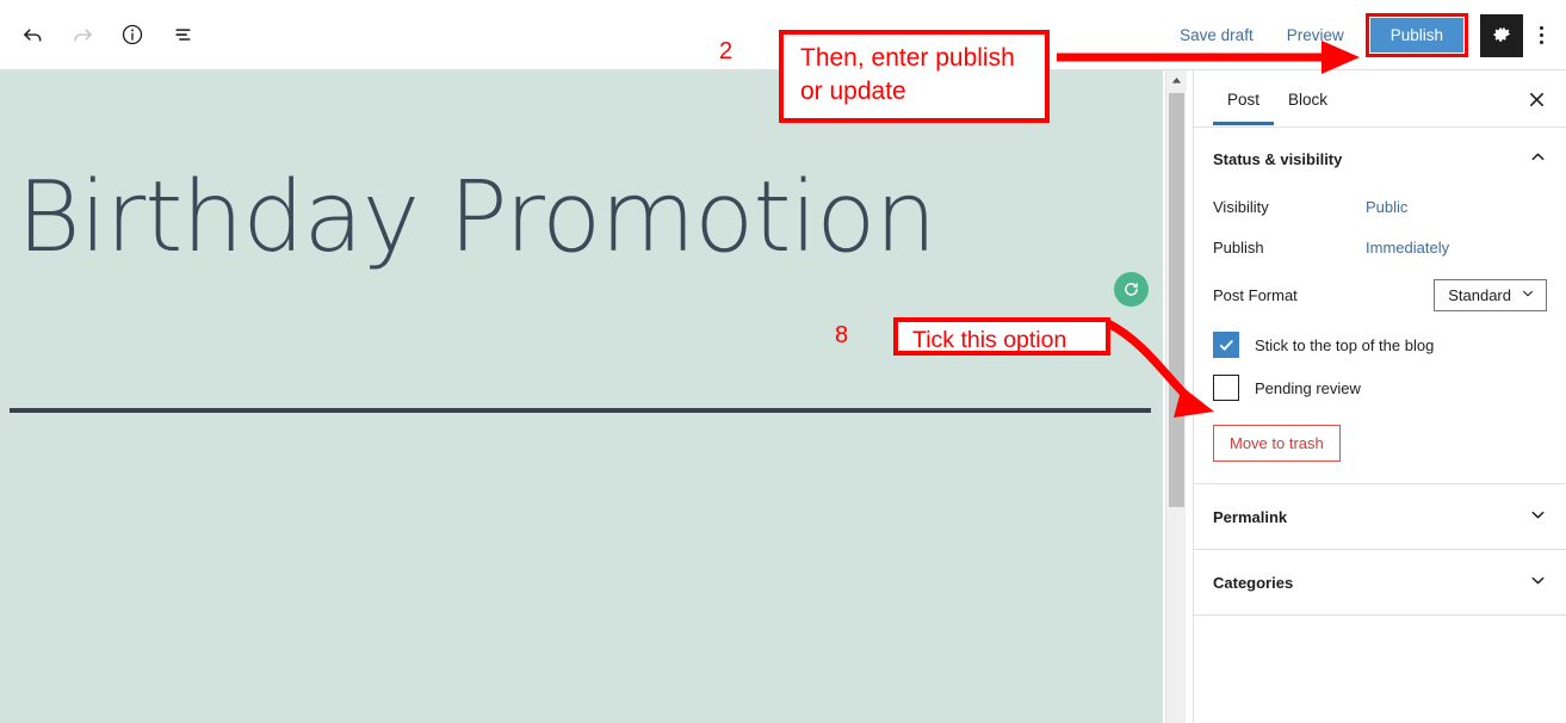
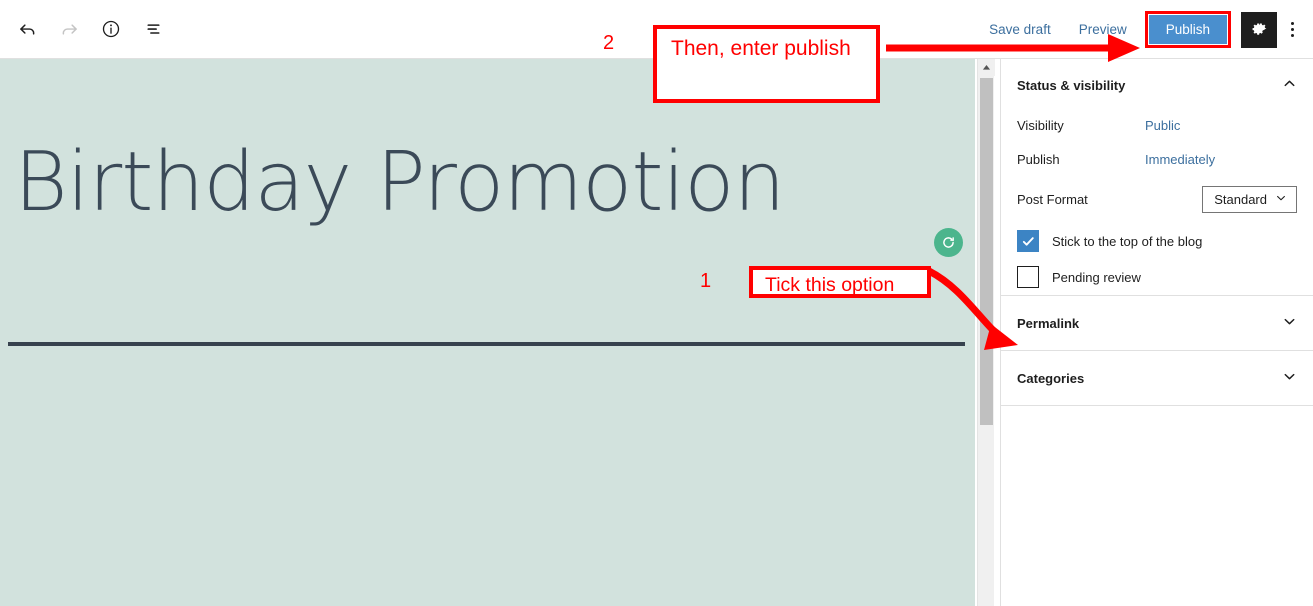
  Save draft
  Preview
  Publish
  Birthday Promotion
- Post
- Block
  Status & visibility
  Visibility
  Public
  Publish
  Immediately
  Post Format
  Standard
  Stick to the top of the blog
  Pending review
- Move to trash
  Permalink
  Categories
  2
  Then, enter publish
- or update
- 8
+ 1
  Tick this option
